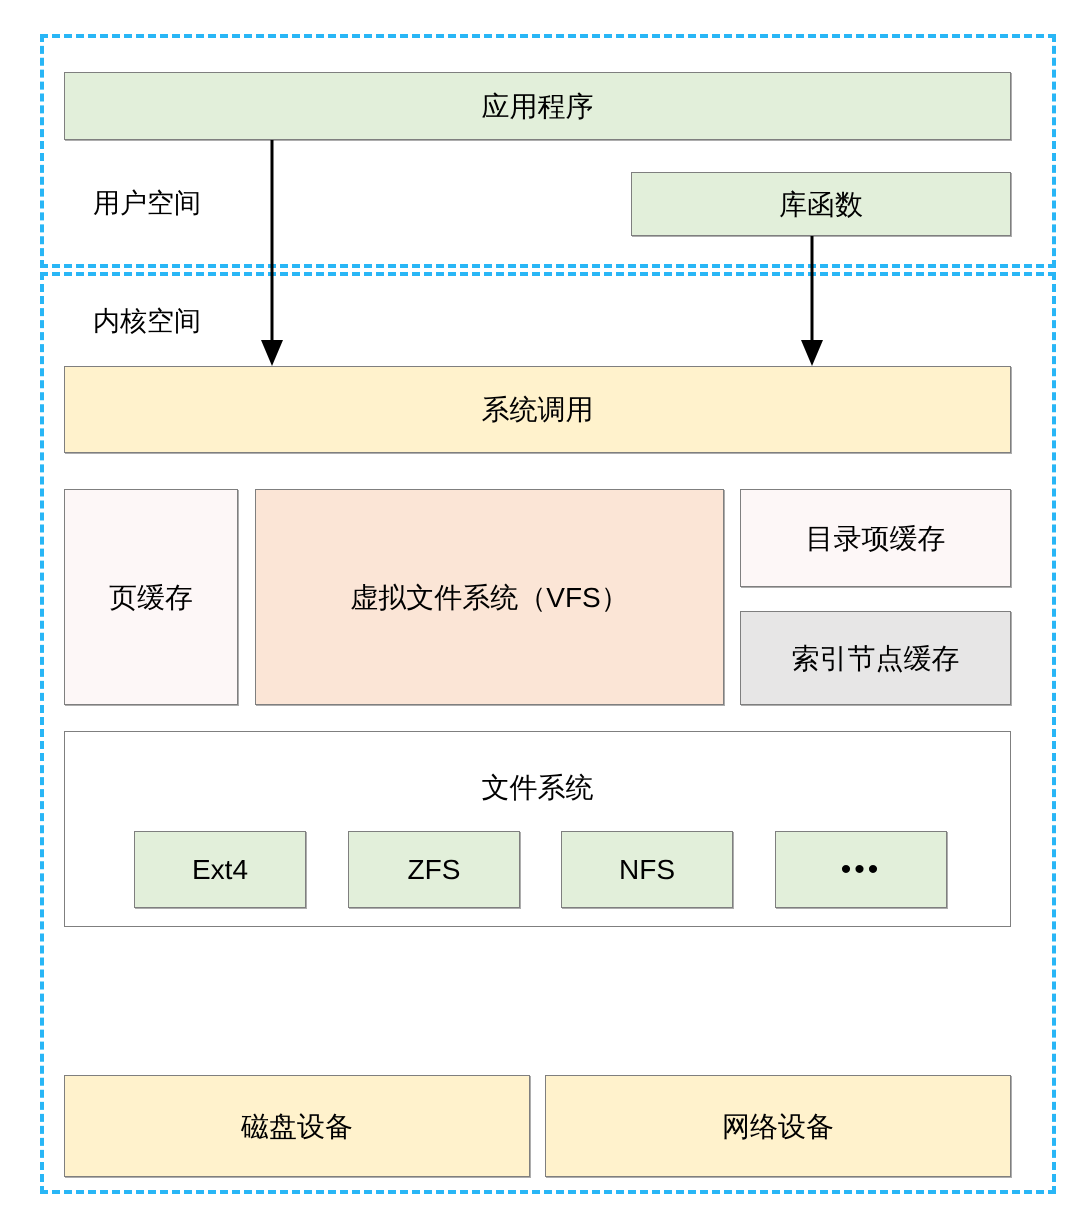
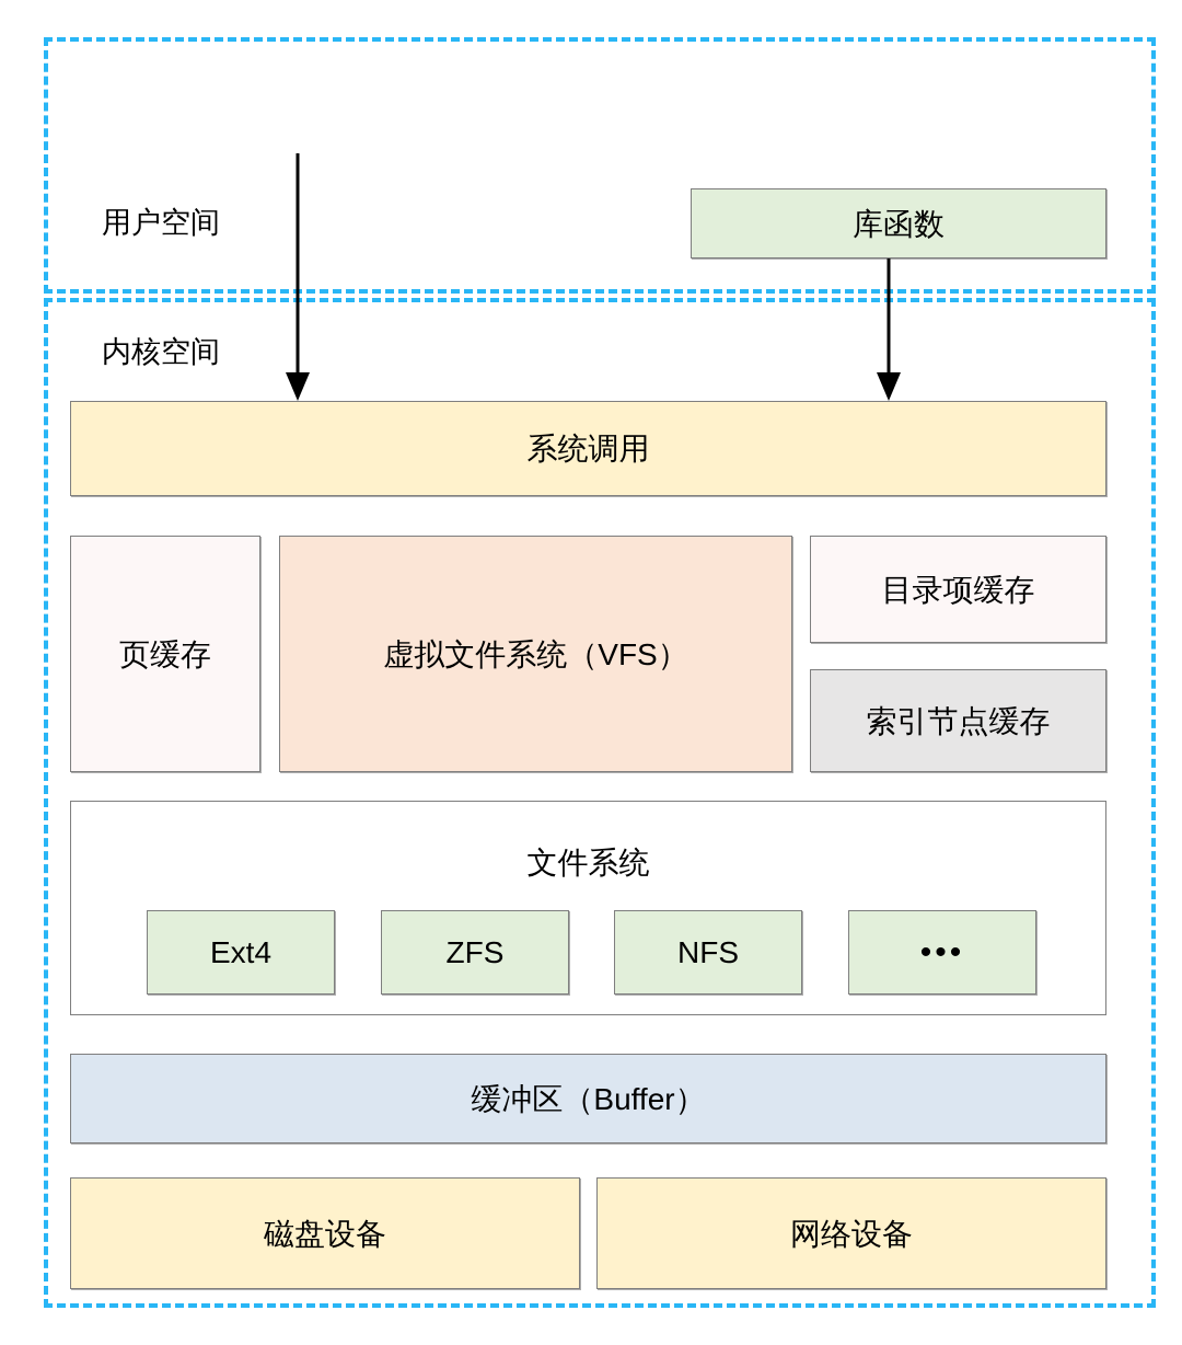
  用户空间
  内核空间
- 应用程序
  库函数
  系统调用
  页缓存
  虚拟文件系统（VFS）
  目录项缓存
  索引节点缓存
  文件系统
  Ext4
  ZFS
  NFS
  •••
+ 缓冲区（Buffer）
  磁盘设备
  网络设备
